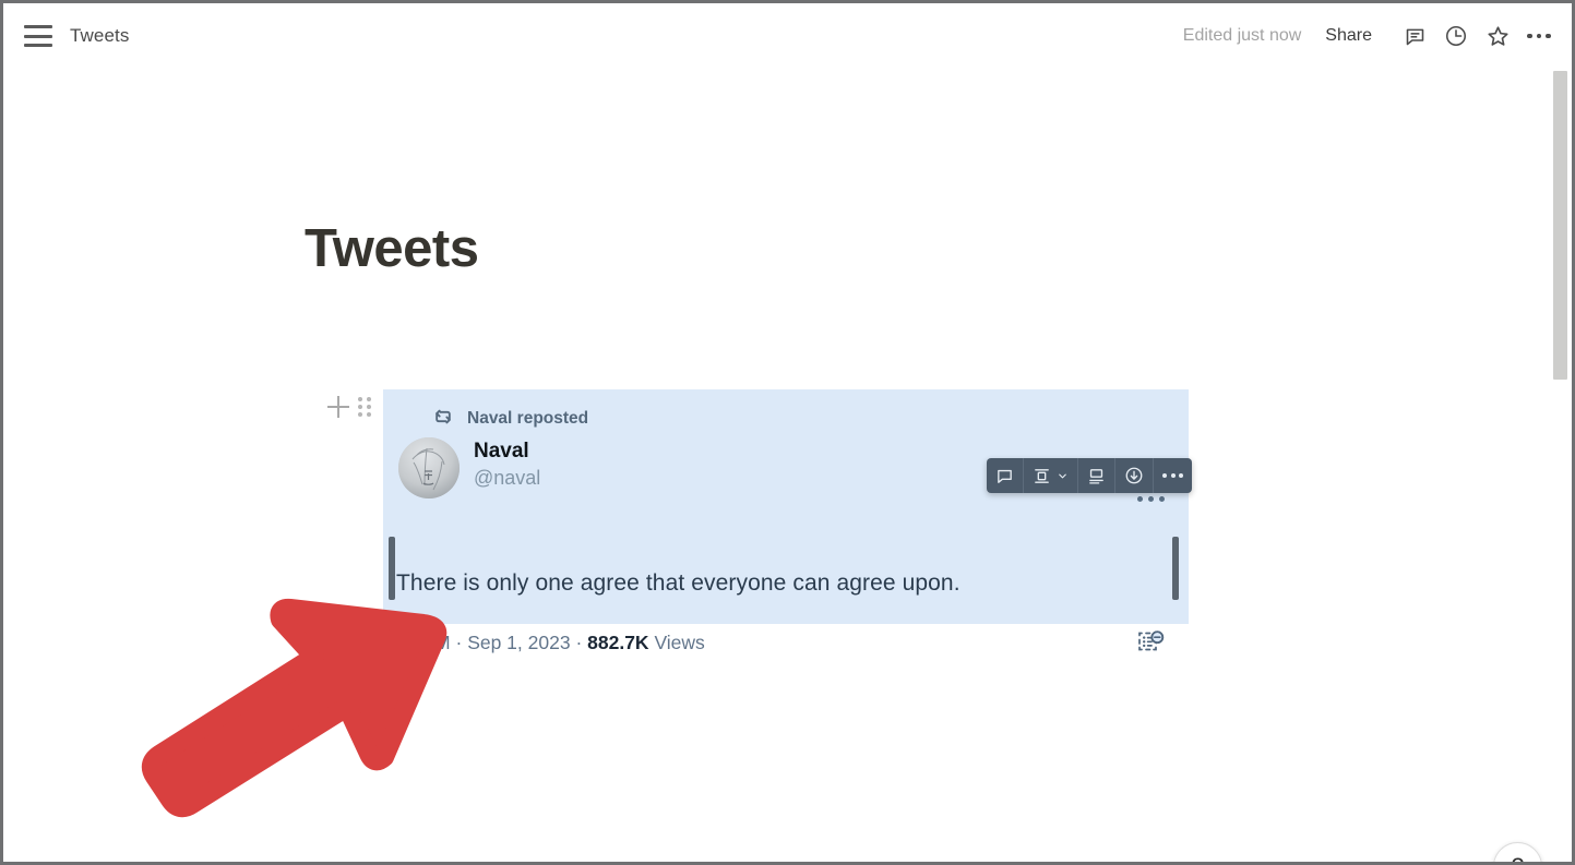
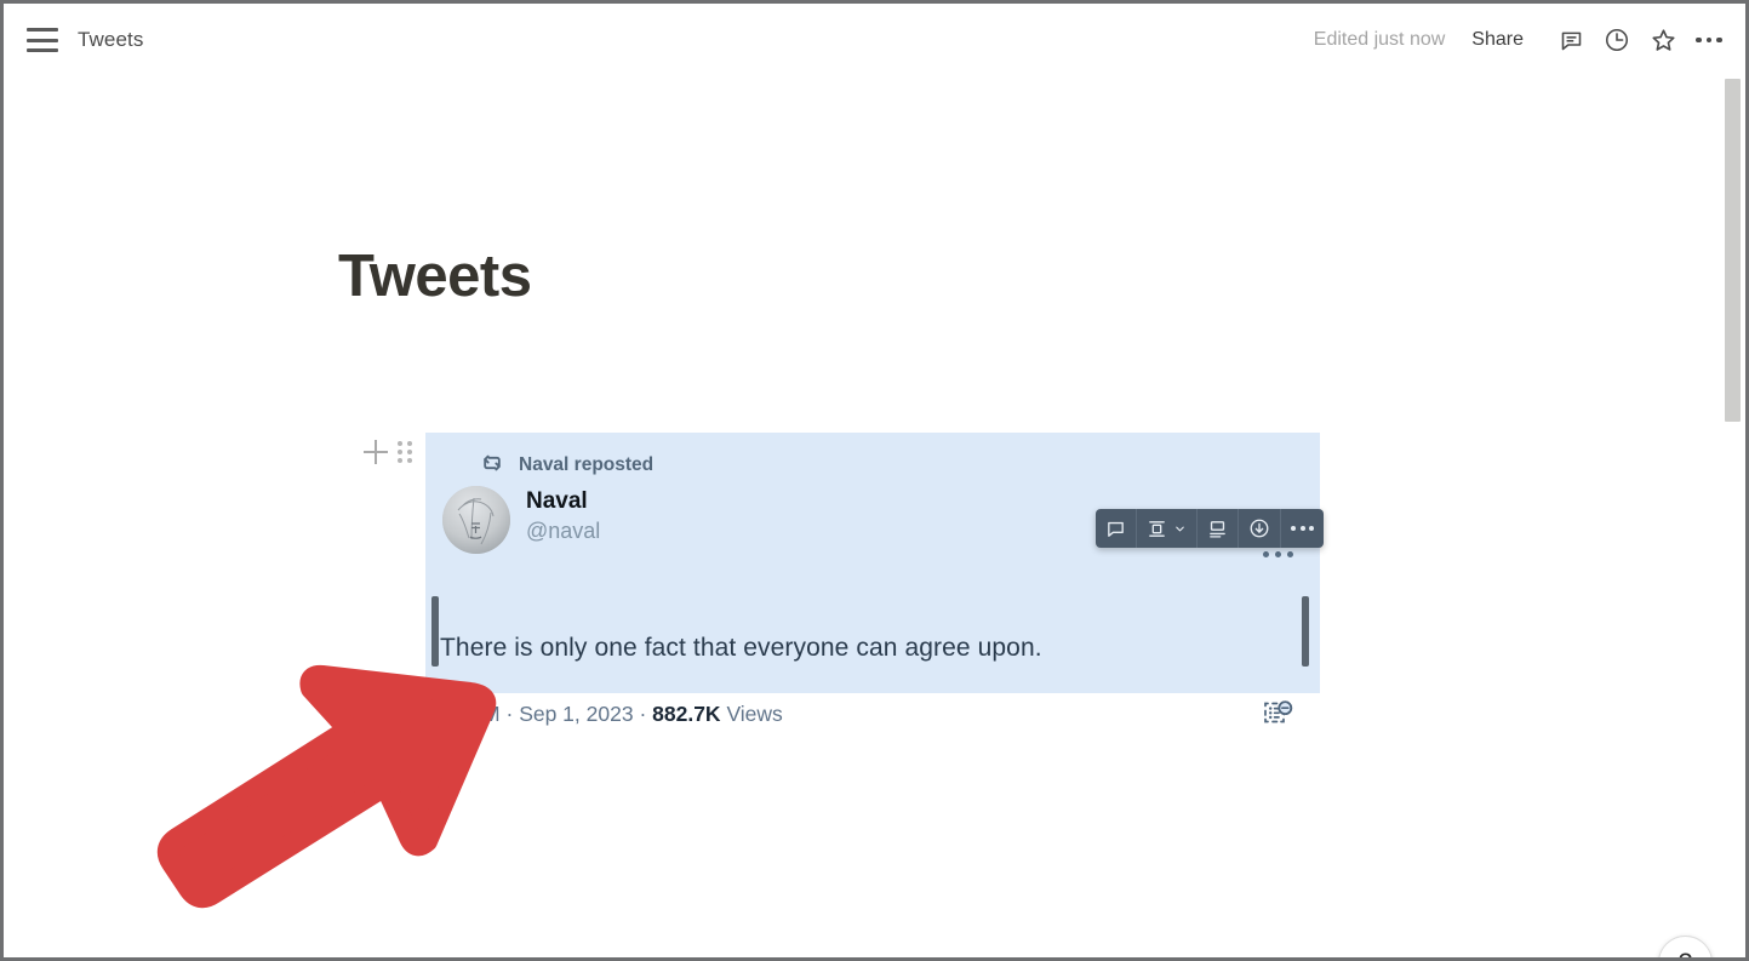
  Tweets
  Edited just now
  Share
  Tweets
  Naval reposted
  Naval
  @naval
- There is only one agree that everyone can agree upon.
+ There is only one fact that everyone can agree upon.
  · Sep 1, 2023 · 882.7K Views
